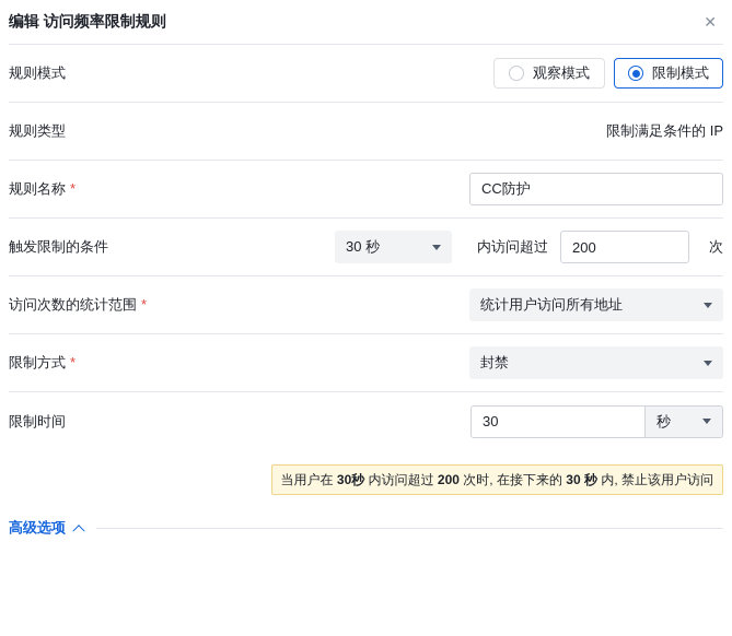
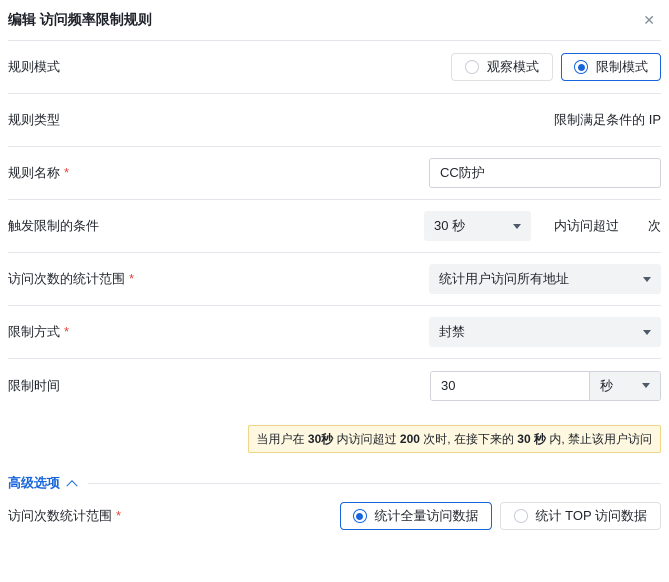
  编辑 访问频率限制规则
  ✕
  规则模式
  观察模式
  限制模式
  规则类型
  限制满足条件的 IP
  规则名称 *
  CC防护
  触发限制的条件
  30 秒
  内访问超过
- 200
  次
  访问次数的统计范围 *
  统计用户访问所有地址
  限制方式 *
  封禁
  限制时间
  30
  秒
  当用户在 30秒 内访问超过 200 次时, 在接下来的 30 秒 内, 禁止该用户访问
  高级选项
+ 访问次数统计范围 *
+ 统计全量访问数据
+ 统计 TOP 访问数据
